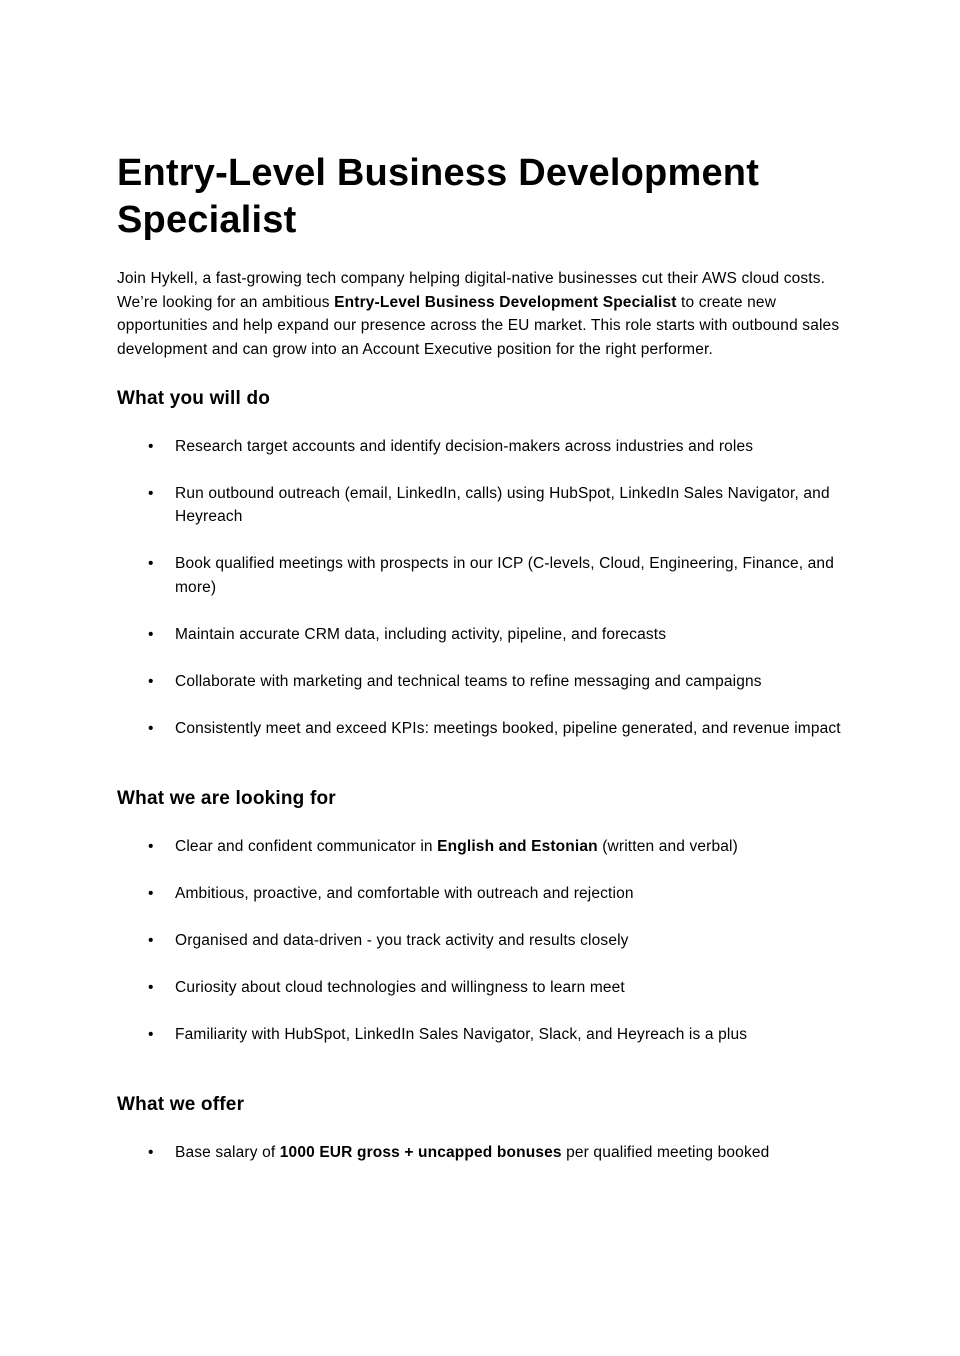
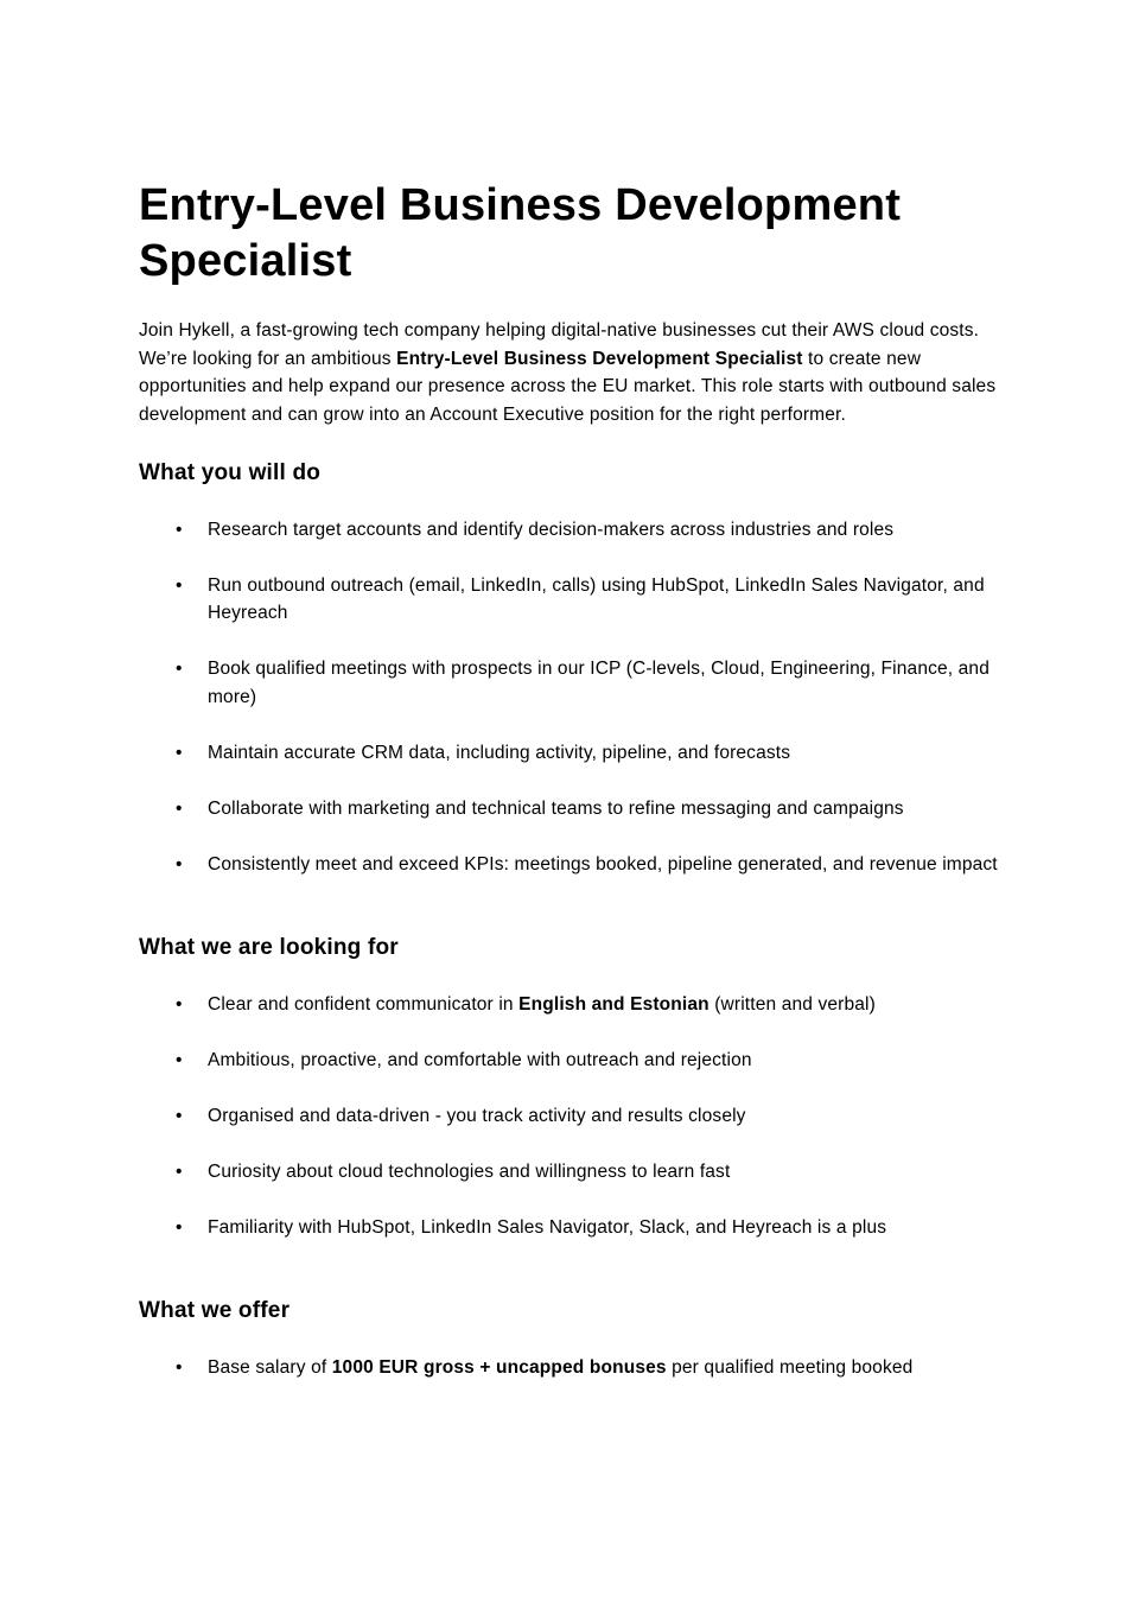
  Entry-Level Business Development Specialist
  Join Hykell, a fast-growing tech company helping digital-native businesses cut their AWS cloud costs. We’re looking for an ambitious Entry-Level Business Development Specialist to create new opportunities and help expand our presence across the EU market. This role starts with outbound sales development and can grow into an Account Executive position for the right performer.
  What you will do
  Research target accounts and identify decision-makers across industries and roles
  Run outbound outreach (email, LinkedIn, calls) using HubSpot, LinkedIn Sales Navigator, and Heyreach
  Book qualified meetings with prospects in our ICP (C-levels, Cloud, Engineering, Finance, and more)
  Maintain accurate CRM data, including activity, pipeline, and forecasts
  Collaborate with marketing and technical teams to refine messaging and campaigns
  Consistently meet and exceed KPIs: meetings booked, pipeline generated, and revenue impact
  What we are looking for
  Clear and confident communicator in English and Estonian (written and verbal)
  Ambitious, proactive, and comfortable with outreach and rejection
  Organised and data-driven - you track activity and results closely
- Curiosity about cloud technologies and willingness to learn meet
+ Curiosity about cloud technologies and willingness to learn fast
  Familiarity with HubSpot, LinkedIn Sales Navigator, Slack, and Heyreach is a plus
  What we offer
  Base salary of 1000 EUR gross + uncapped bonuses per qualified meeting booked
